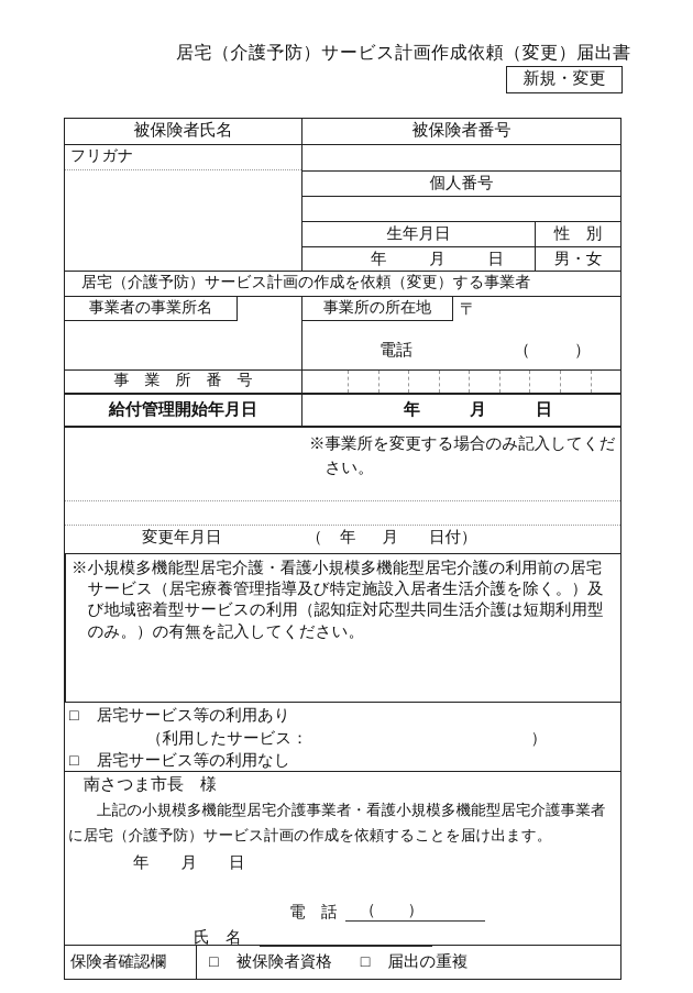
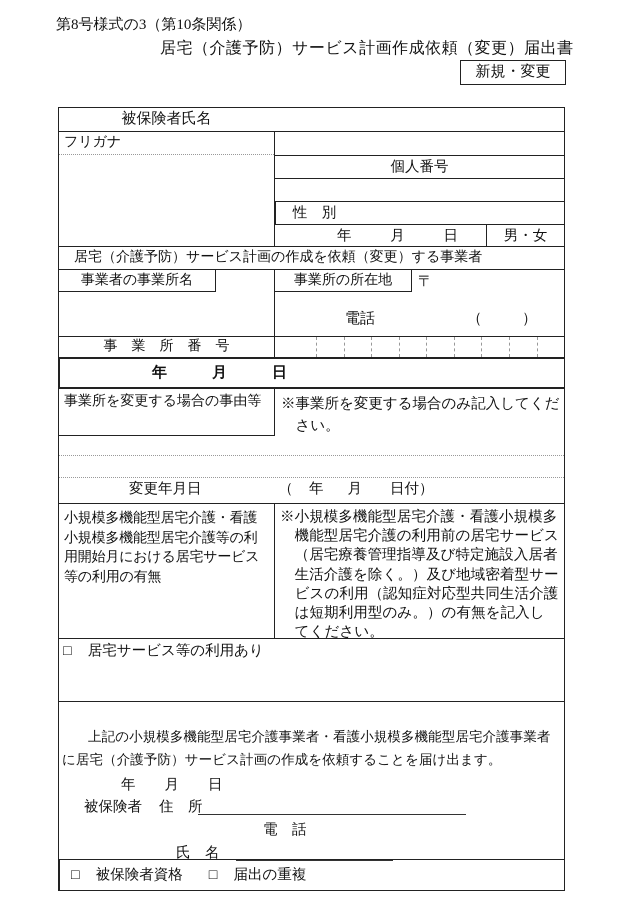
+ 第8号様式の3（第10条関係）
  居宅（介護予防）サービス計画作成依頼（変更）届出書
  新規・変更
  被保険者氏名
- 被保険者番号
  フリガナ
  個人番号
- 生年月日
  性 別
  年
  月
  日
  男・女
  居宅（介護予防）サービス計画の作成を依頼（変更）する事業者
  事業者の事業所名
  事業所の所在地
  〒
  電話 （ ）
  事 業 所 番 号
- 給付管理開始年月日
  年
  月
  日
+ 事業所を変更する場合の事由等
  ※事業所を変更する場合のみ記入してください。
  変更年月日 （ 年 月 日付）
+ 小規模多機能型居宅介護・看護小規模多機能型居宅介護等の利用開始月における居宅サービス等の利用の有無
  ※小規模多機能型居宅介護・看護小規模多機能型居宅介護の利用前の居宅サービス（居宅療養管理指導及び特定施設入居者生活介護を除く。）及び地域密着型サービスの利用（認知症対応型共同生活介護は短期利用型のみ。）の有無を記入してください。
  □ 居宅サービス等の利用あり
- （利用したサービス：
- ）
- □ 居宅サービス等の利用なし
- 南さつま市長 様
  上記の小規模多機能型居宅介護事業者・看護小規模多機能型居宅介護事業者
  に居宅（介護予防）サービス計画の作成を依頼することを届け出ます。
  年 月 日
+ 被保険者
+ 住 所
  電 話
- （ ）
  氏 名
- 保険者確認欄
  □
  被保険者資格
  □
  届出の重複
